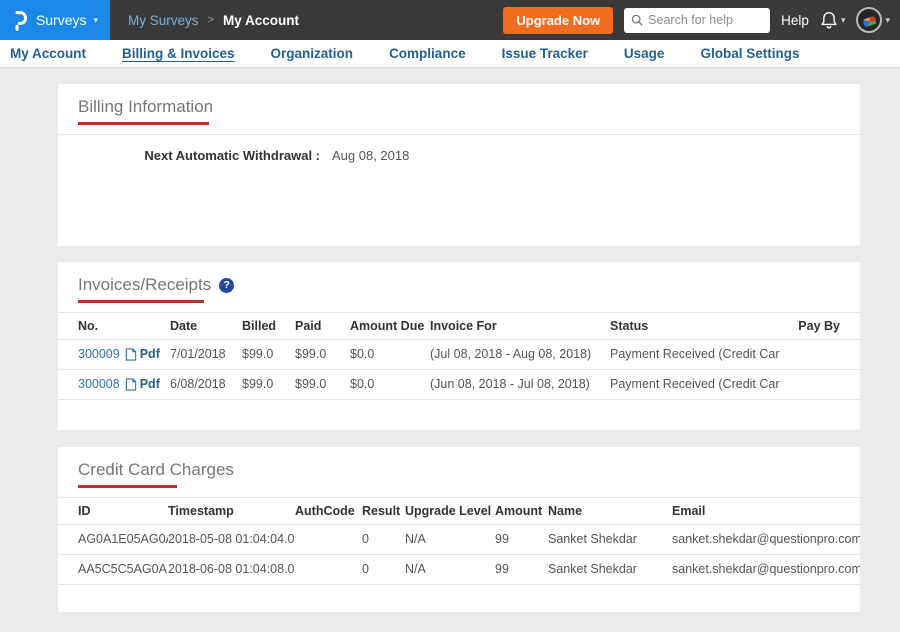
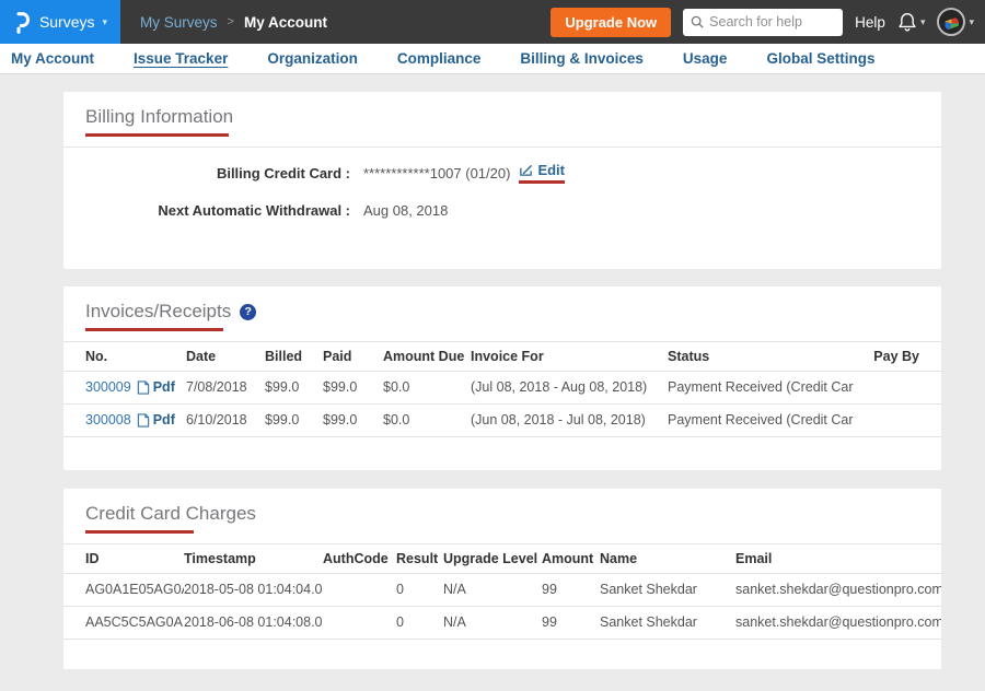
  Surveys
  ▾
  My Surveys
  >
  My Account
  Upgrade Now
  Search for help
  Help
  ▾
  ▾
  My Account
- Billing & Invoices
+ Issue Tracker
  Organization
  Compliance
- Issue Tracker
+ Billing & Invoices
  Usage
  Global Settings
  Billing Information
+ Billing Credit Card :
+ ************1007 (01/20)
+ Edit
  Next Automatic Withdrawal :
  Aug 08, 2018
  Invoices/Receipts
  ?
  No.	Date	Billed	Paid	Amount Due	Invoice For	Status	Pay By
- 300009 Pdf	7/01/2018	$99.0	$99.0	$0.0	(Jul 08, 2018 - Aug 08, 2018)	Payment Received (Credit Car
+ 300009 Pdf	7/08/2018	$99.0	$99.0	$0.0	(Jul 08, 2018 - Aug 08, 2018)	Payment Received (Credit Car
- 300008 Pdf	6/08/2018	$99.0	$99.0	$0.0	(Jun 08, 2018 - Jul 08, 2018)	Payment Received (Credit Car
+ 300008 Pdf	6/10/2018	$99.0	$99.0	$0.0	(Jun 08, 2018 - Jul 08, 2018)	Payment Received (Credit Car
  Credit Card Charges
  ID	Timestamp	AuthCode	Result	Upgrade Level	Amount	Name	Email
  AG0A1E05AG0	2018-05-08 01:04:04.0		0	N/A	99	Sanket Shekdar	sanket.shekdar@questionpro.com
  AA5C5C5AG0A	2018-06-08 01:04:08.0		0	N/A	99	Sanket Shekdar	sanket.shekdar@questionpro.com
